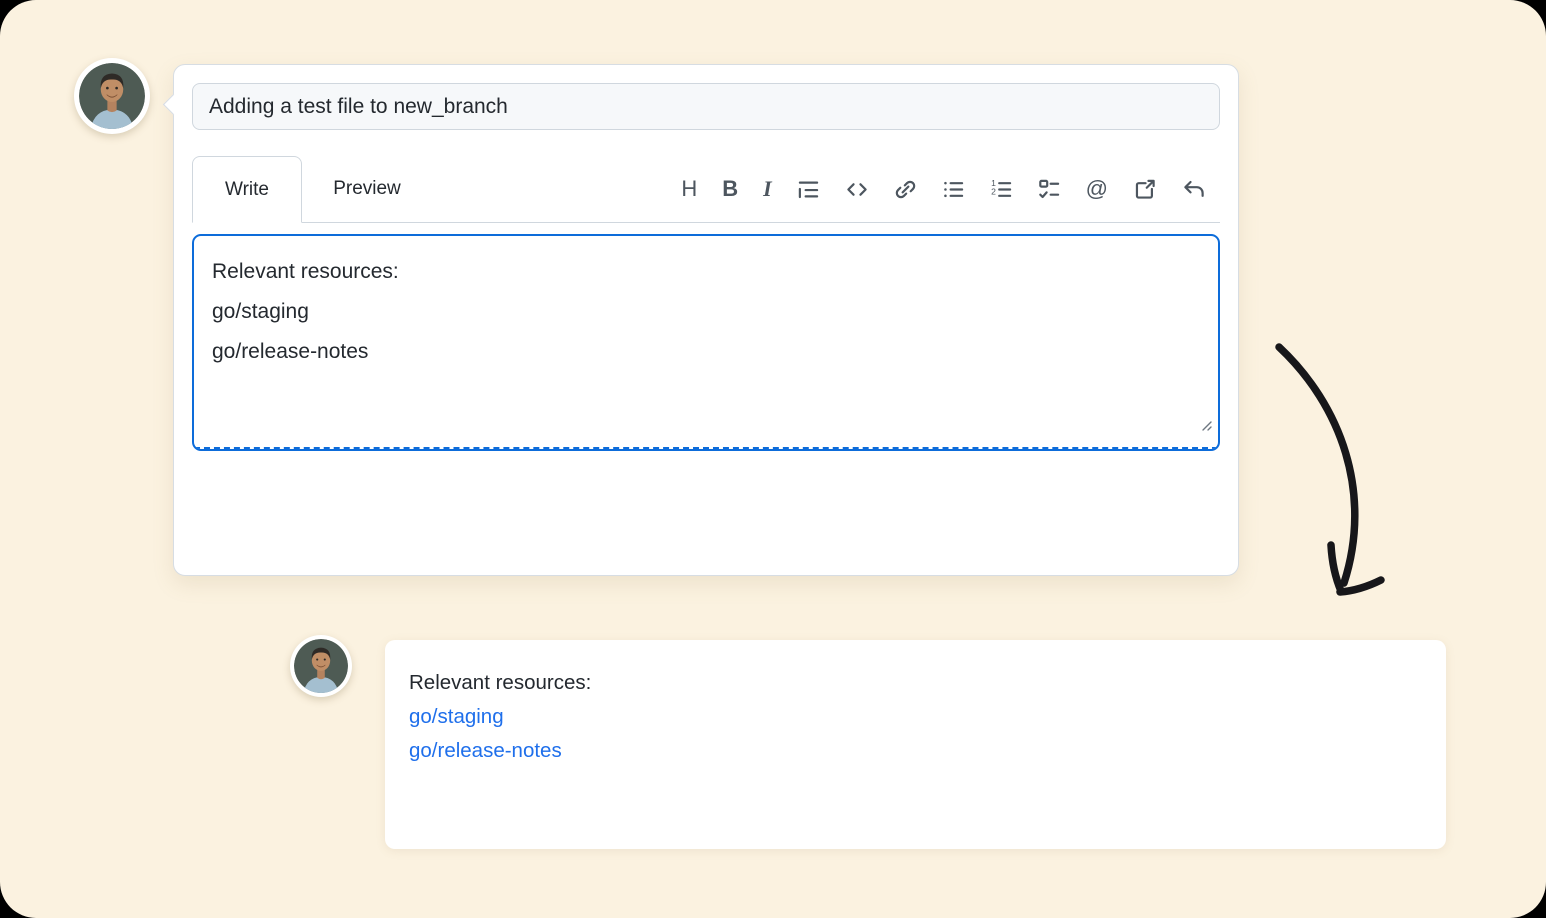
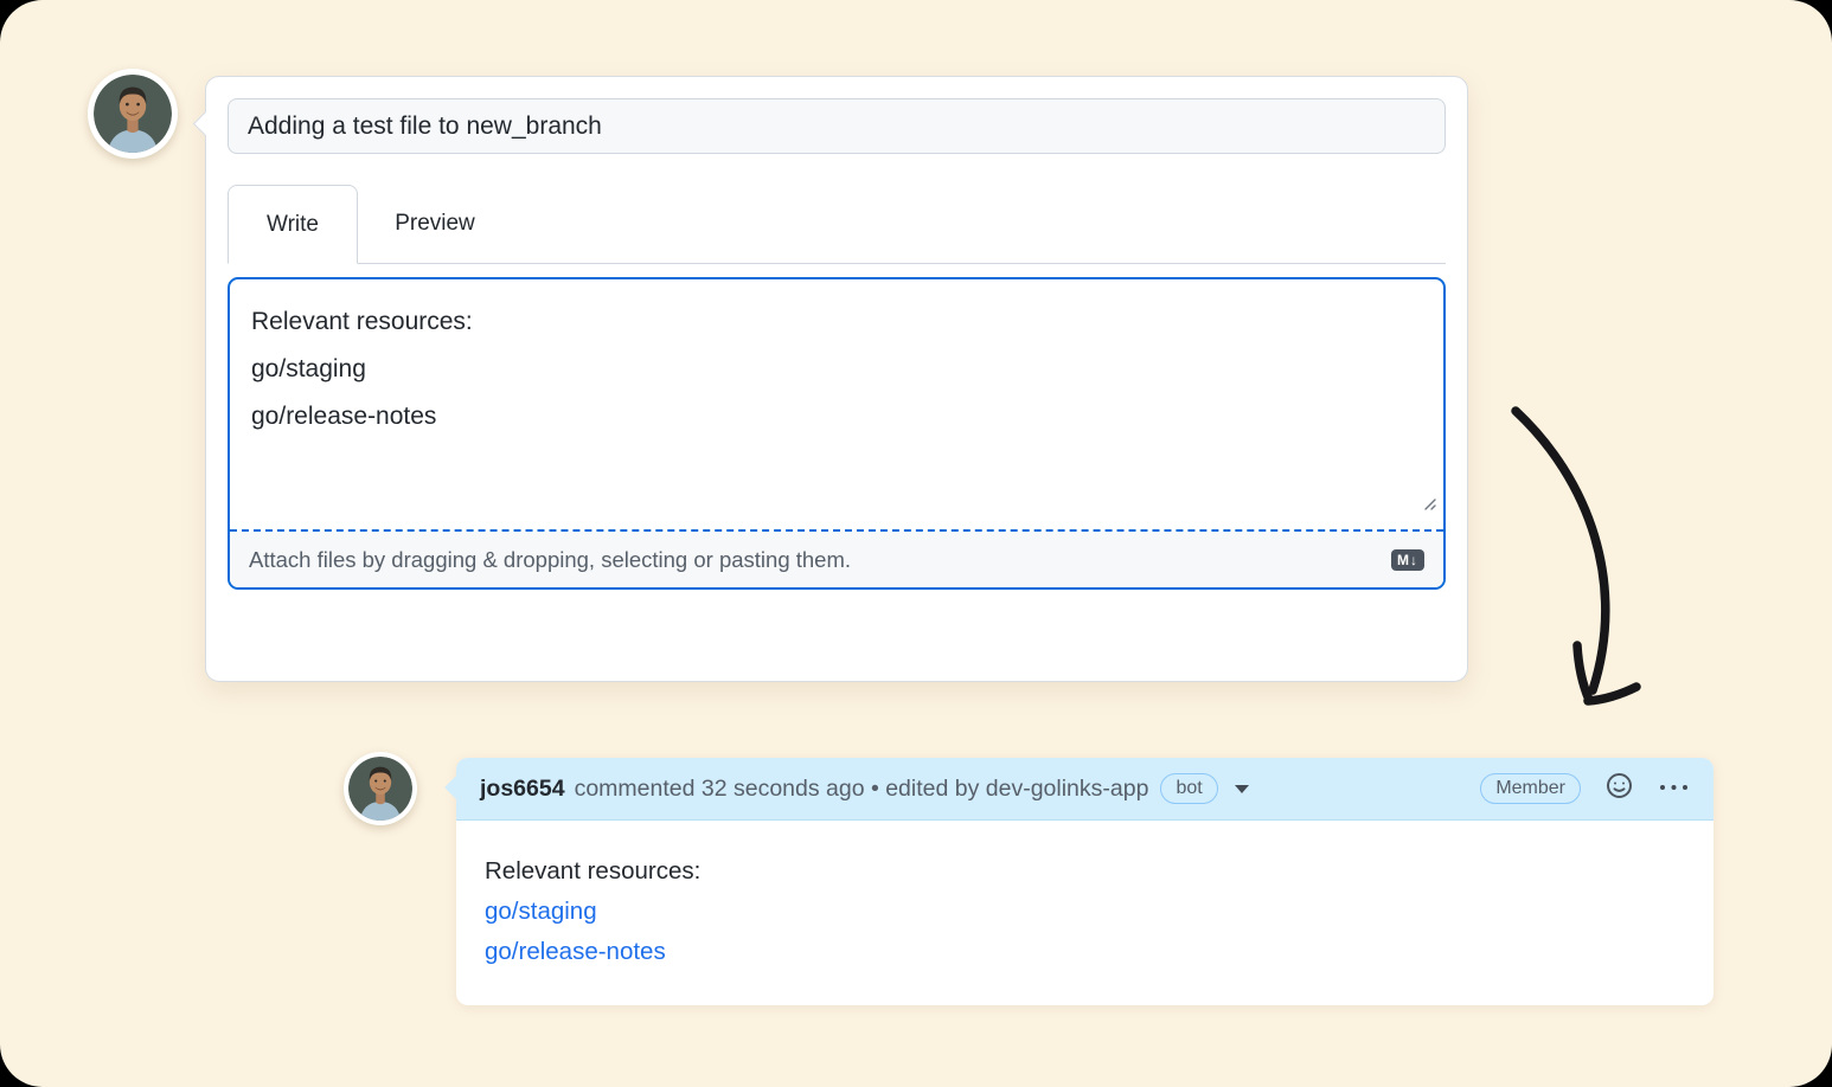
  Adding a test file to new_branch
  Write
  Preview
- H
- B
- I
- 1
- 2
- @
  Relevant resources:
  go/staging
  go/release-notes
+ Attach files by dragging & dropping, selecting or pasting them.
+ M↓
+ jos6654
+ commented 32 seconds ago • edited by dev-golinks-app
+ bot
+ Member
  Relevant resources:
  go/staging
  go/release-notes
